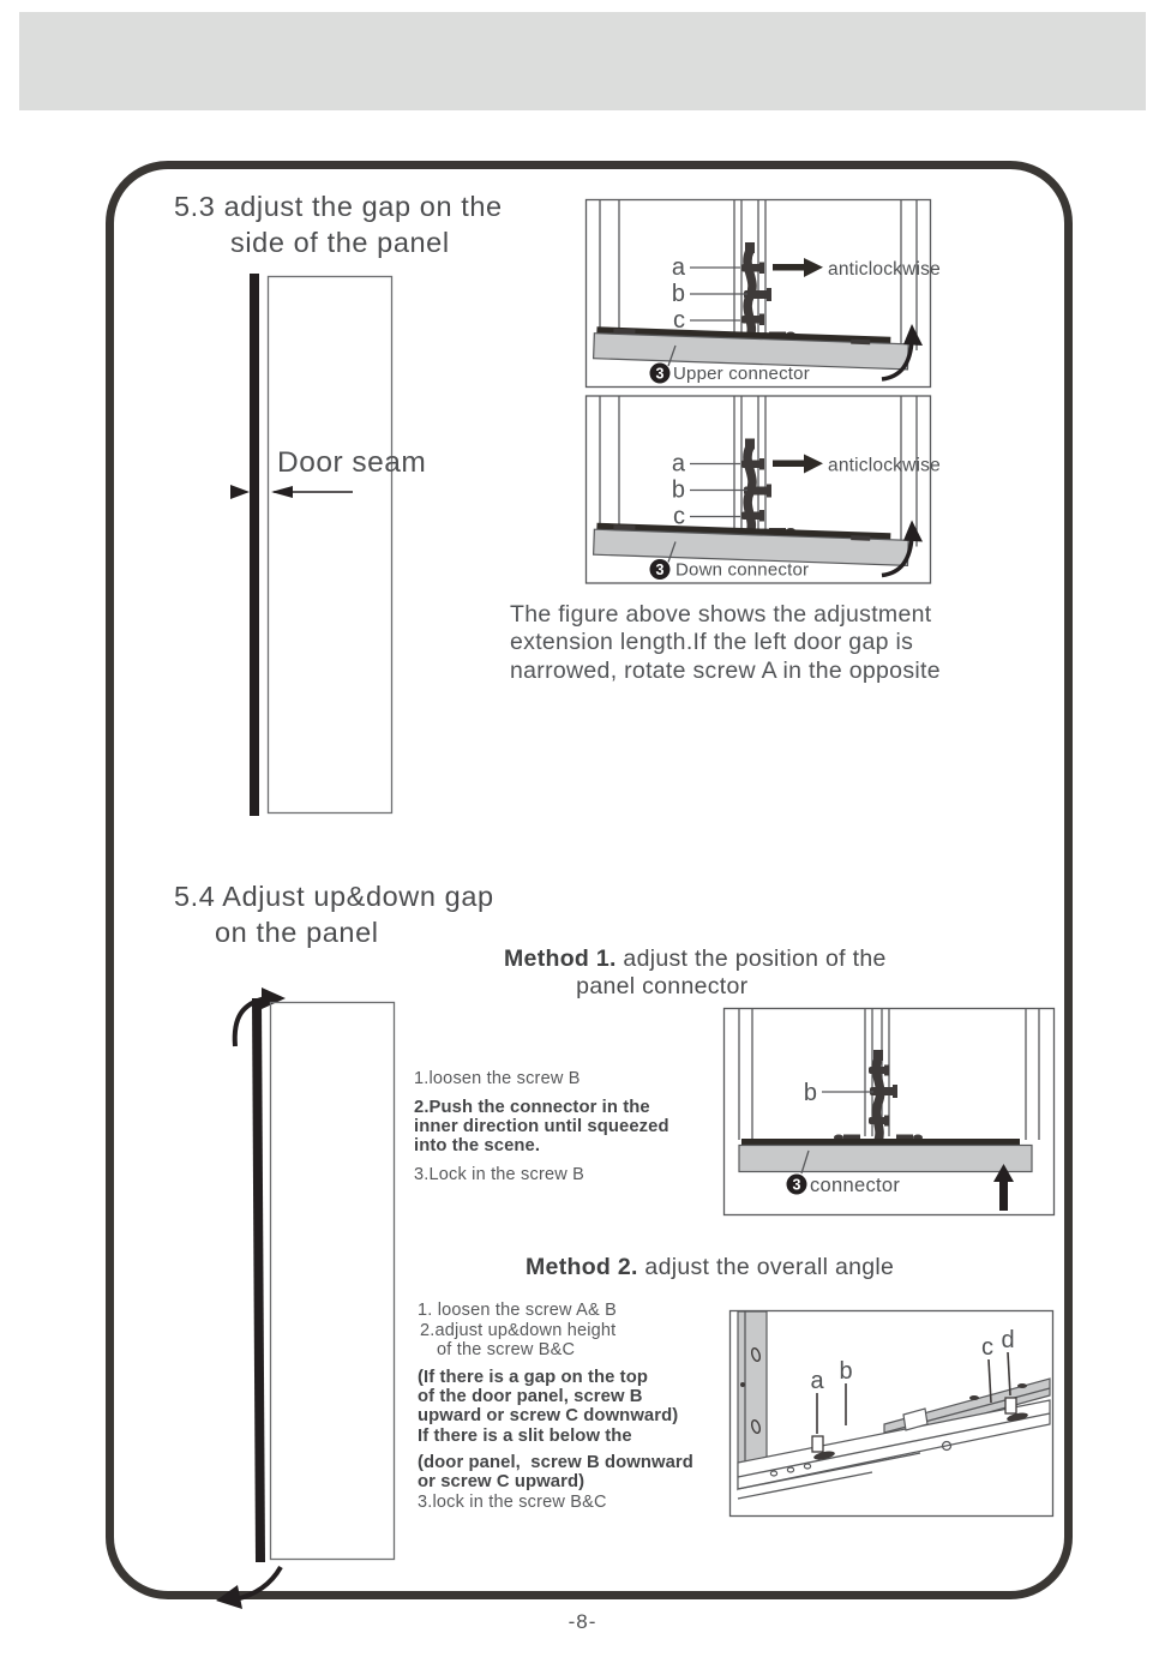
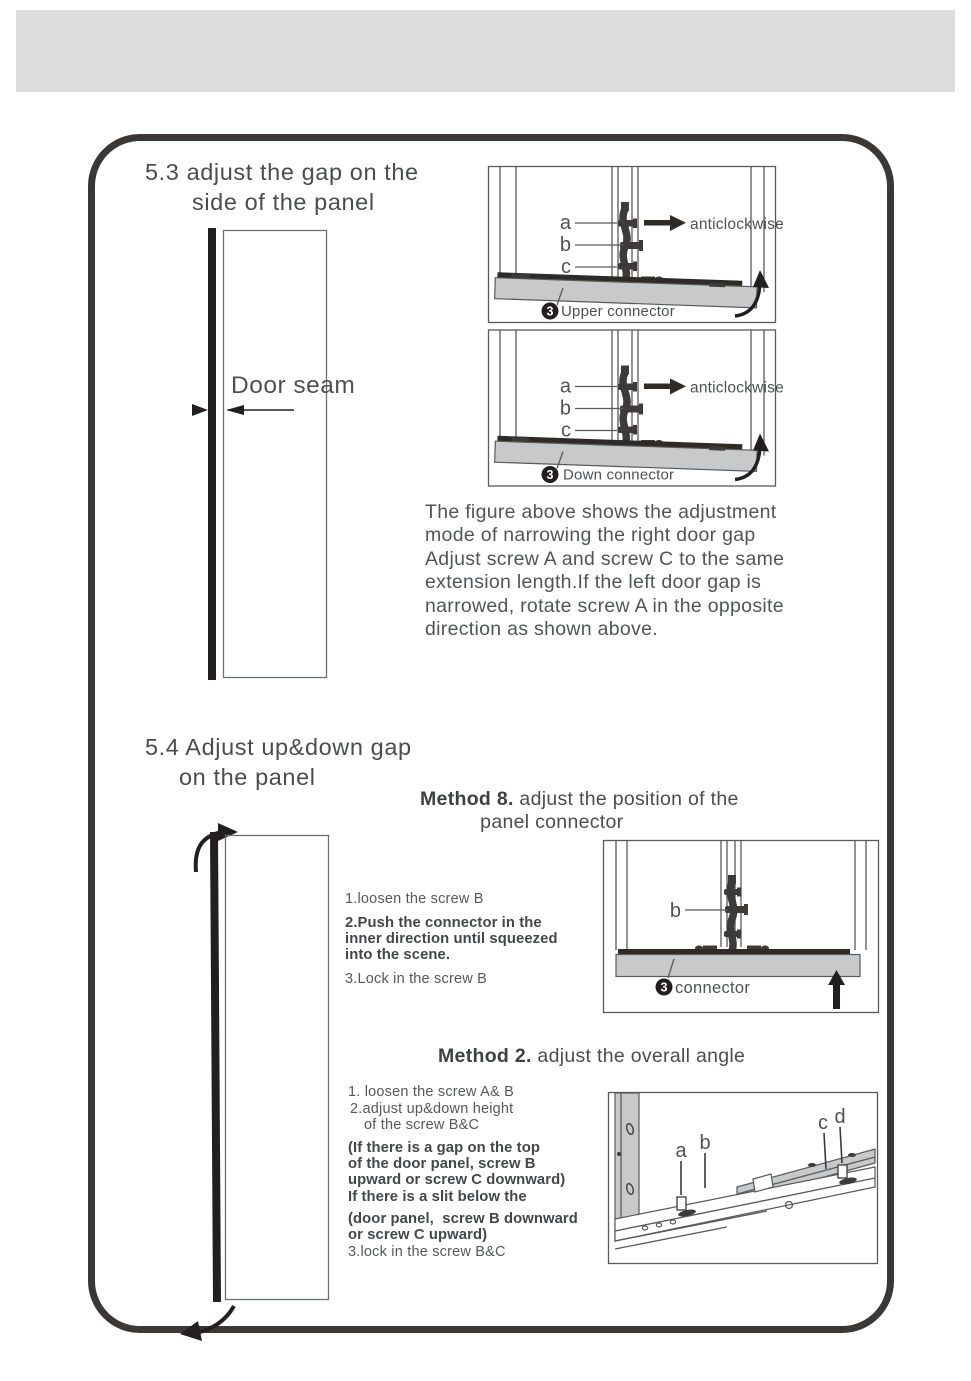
  5.3 adjust the gap on the
  side of the panel
  Door seam
  a
  b
  c
  anticlockwise
  3
  Upper connector
  a
  b
  c
  anticlockwise
  3
  Down connector
  The figure above shows the adjustment
+ mode of narrowing the right door gap
+ Adjust screw A and screw C to the same
  extension length.If the left door gap is
  narrowed, rotate screw A in the opposite
+ direction as shown above.
  5.4 Adjust up&down gap
  on the panel
- Method 1. adjust the position of the
+ Method 8. adjust the position of the
  panel connector
  1.loosen the screw B
  2.Push the connector in the
  inner direction until squeezed
  into the scene.
  3.Lock in the screw B
  b
  3
  connector
  Method 2. adjust the overall angle
  1. loosen the screw A& B
  2.adjust up&down height
  of the screw B&C
  (If there is a gap on the top
  of the door panel, screw B
  upward or screw C downward)
  If there is a slit below the
  (door panel, screw B downward
  or screw C upward)
  3.lock in the screw B&C
  a
  b
  c
  d
- -8-
